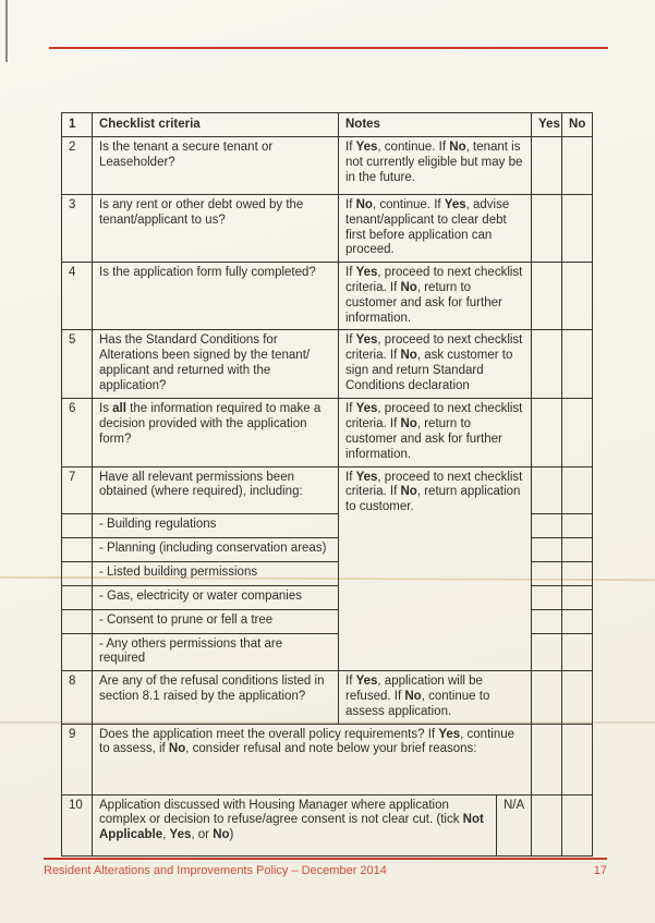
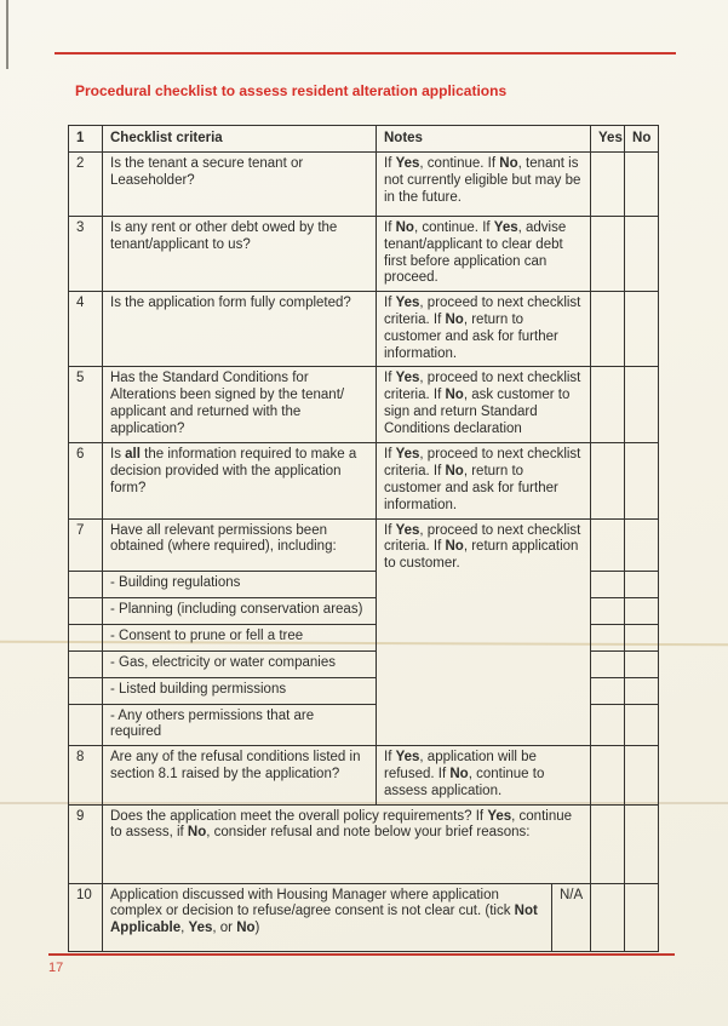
+ Procedural checklist to assess resident alteration applications
  1	Checklist criteria	Notes	Yes	No
  2	Is the tenant a secure tenant or Leaseholder?	If Yes, continue. If No, tenant is not currently eligible but may be in the future.
  3	Is any rent or other debt owed by the tenant/applicant to us?	If No, continue. If Yes, advise tenant/applicant to clear debt first before application can proceed.
  4	Is the application form fully completed?	If Yes, proceed to next checklist criteria. If No, return to customer and ask for further information.
  5	Has the Standard Conditions for Alterations been signed by the tenant/ applicant and returned with the application?	If Yes, proceed to next checklist criteria. If No, ask customer to sign and return Standard Conditions declaration
  6	Is all the information required to make a decision provided with the application form?	If Yes, proceed to next checklist criteria. If No, return to customer and ask for further information.
  7	Have all relevant permissions been obtained (where required), including:	If Yes, proceed to next checklist criteria. If No, return application to customer.
  	- Building regulations
  	- Planning (including conservation areas)
- 	- Listed building permissions
+ 	- Consent to prune or fell a tree
  	- Gas, electricity or water companies
- 	- Consent to prune or fell a tree
+ 	- Listed building permissions
  	- Any others permissions that are required
  8	Are any of the refusal conditions listed in section 8.1 raised by the application?	If Yes, application will be refused. If No, continue to assess application.
  9	Does the application meet the overall policy requirements? If Yes, continue to assess, if No, consider refusal and note below your brief reasons:
  10	Application discussed with Housing Manager where application complex or decision to refuse/agree consent is not clear cut. (tick Not Applicable, Yes, or No)	N/A
- Resident Alterations and Improvements Policy – December 2014
  17
